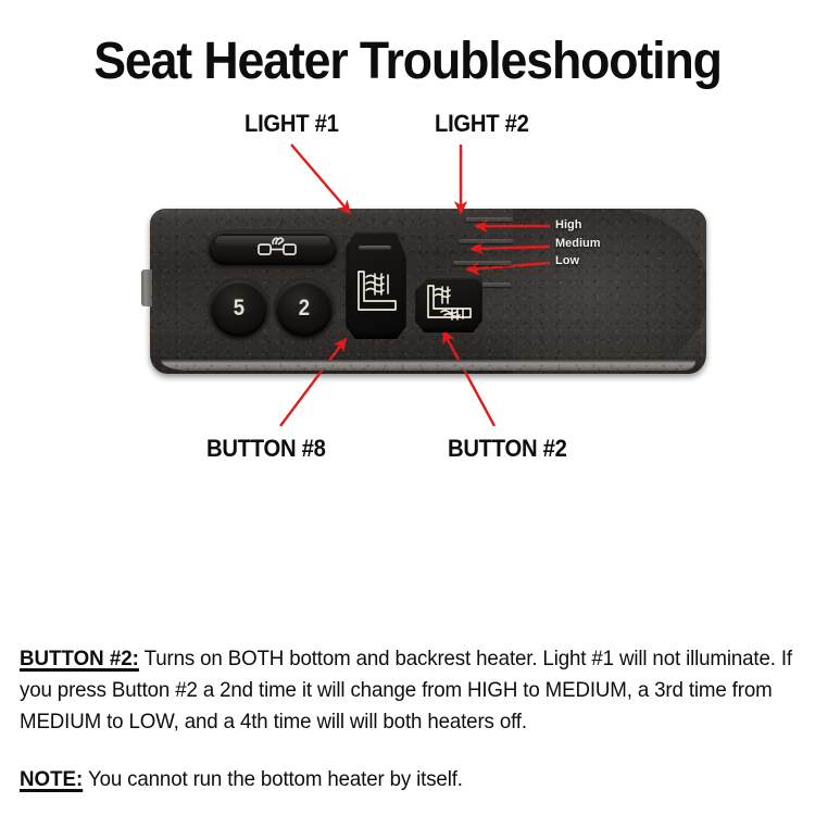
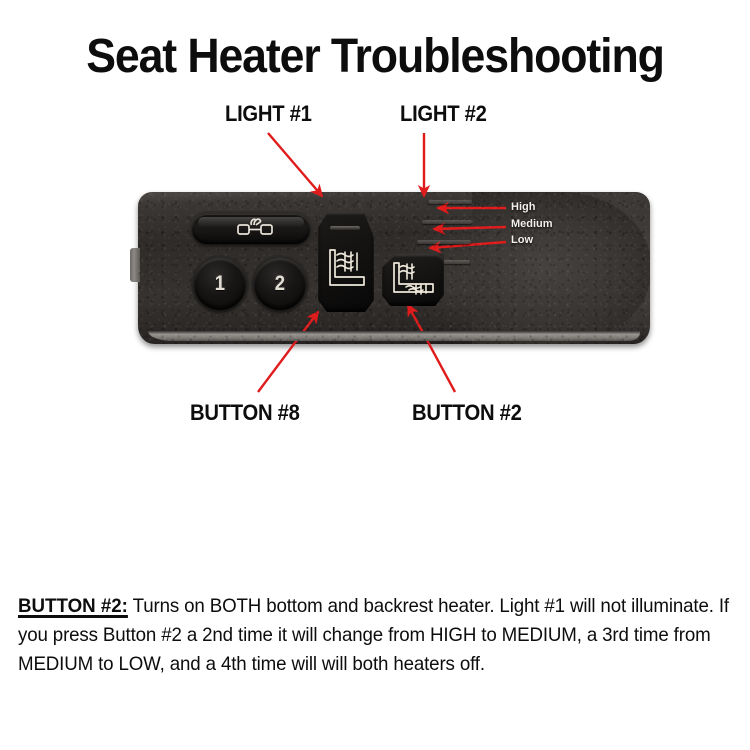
  Seat Heater Troubleshooting
  LIGHT #1
  LIGHT #2
  BUTTON #8
  BUTTON #2
- 5
+ 1
  2
  High
  Medium
  Low
  BUTTON #2: Turns on BOTH bottom and backrest heater. Light #1 will not illuminate. If you press Button #2 a 2nd time it will change from HIGH to MEDIUM, a 3rd time from MEDIUM to LOW, and a 4th time will will both heaters off.
- NOTE: You cannot run the bottom heater by itself.
